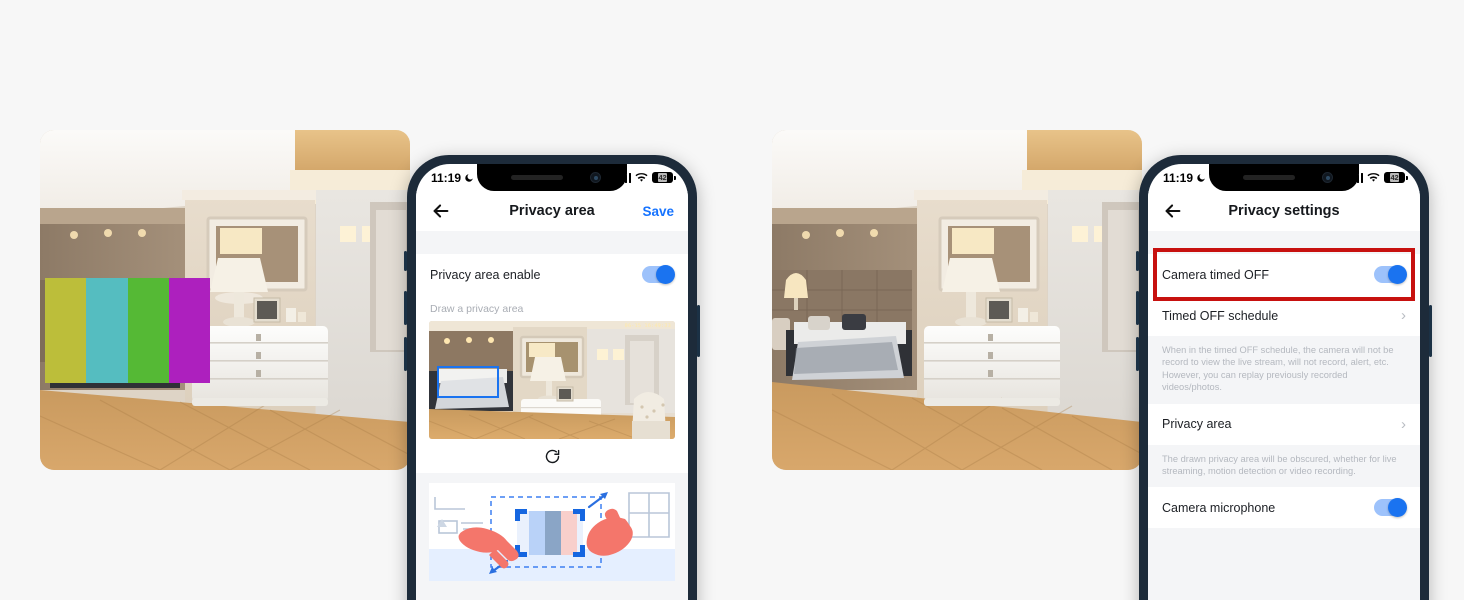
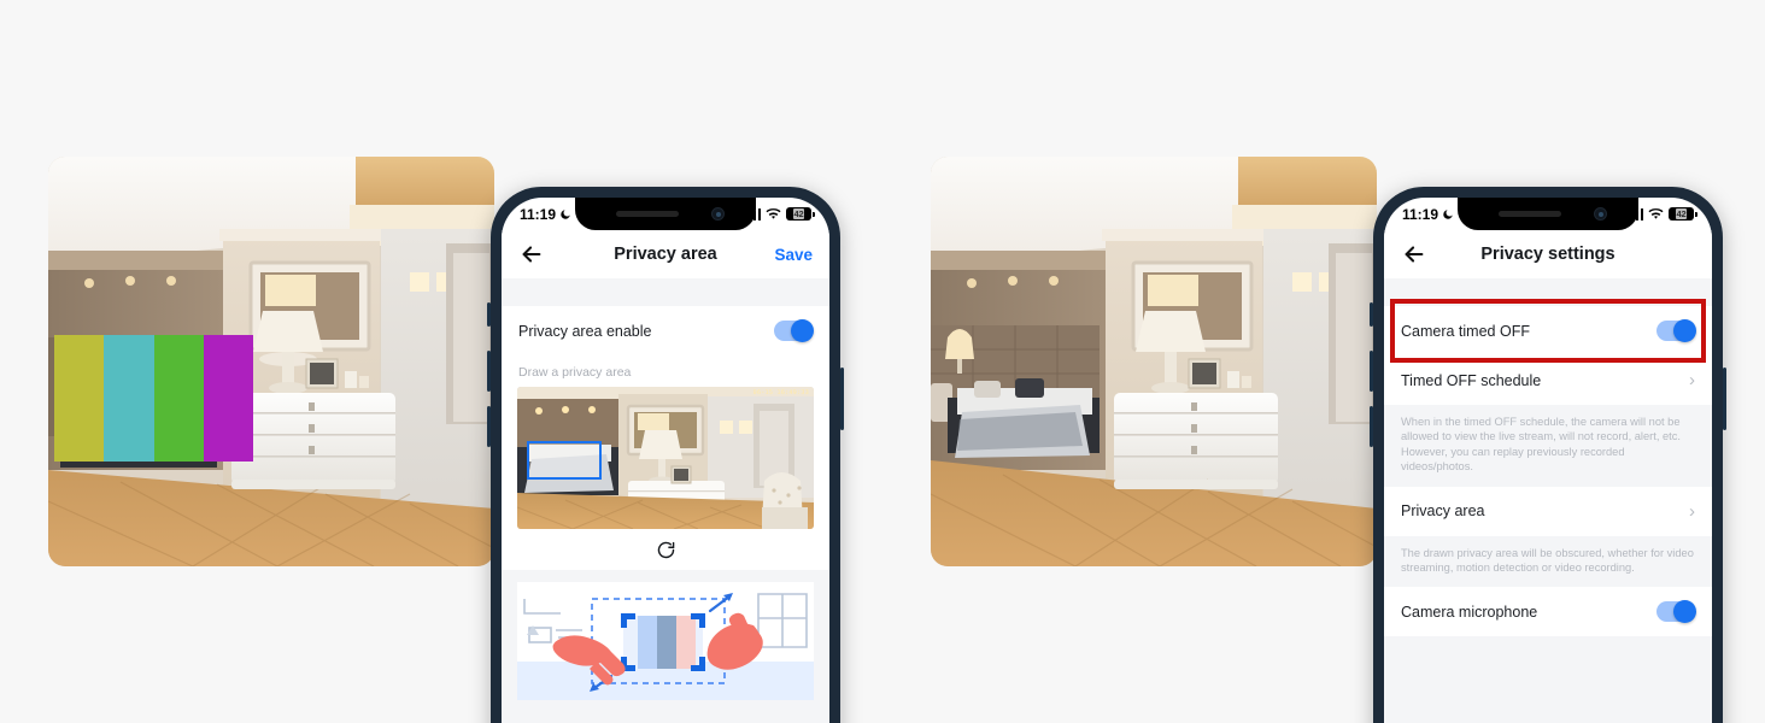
  11:19
  42
  Privacy area
  Save
  Privacy area enable
  Draw a privacy area
  11:19
  42
  Privacy settings
  Camera timed OFF
  Timed OFF schedule
  ›
- When in the timed OFF schedule, the camera will not be record to view the live stream, will not record, alert, etc. However, you can replay previously recorded videos/photos.
+ When in the timed OFF schedule, the camera will not be allowed to view the live stream, will not record, alert, etc. However, you can replay previously recorded videos/photos.
  Privacy area
  ›
- The drawn privacy area will be obscured, whether for live streaming, motion detection or video recording.
+ The drawn privacy area will be obscured, whether for video streaming, motion detection or video recording.
  Camera microphone
